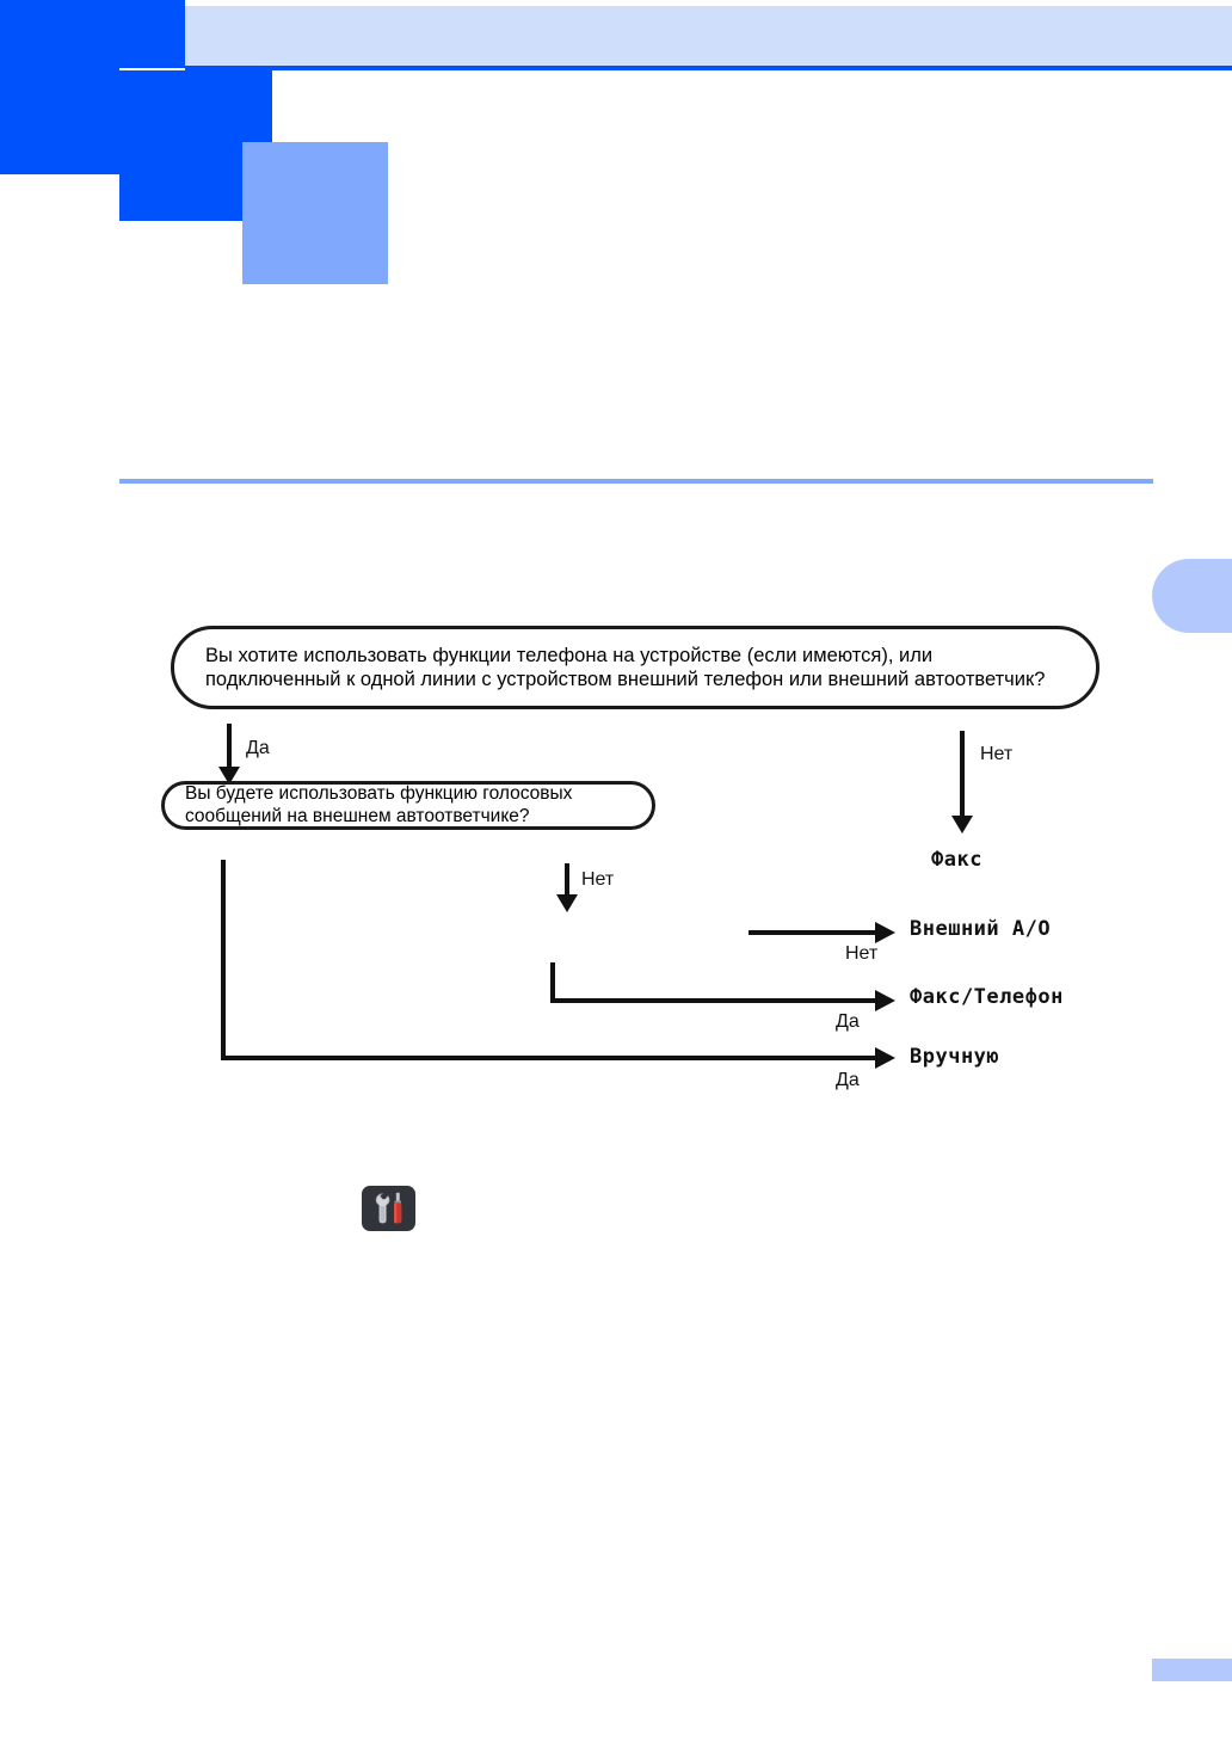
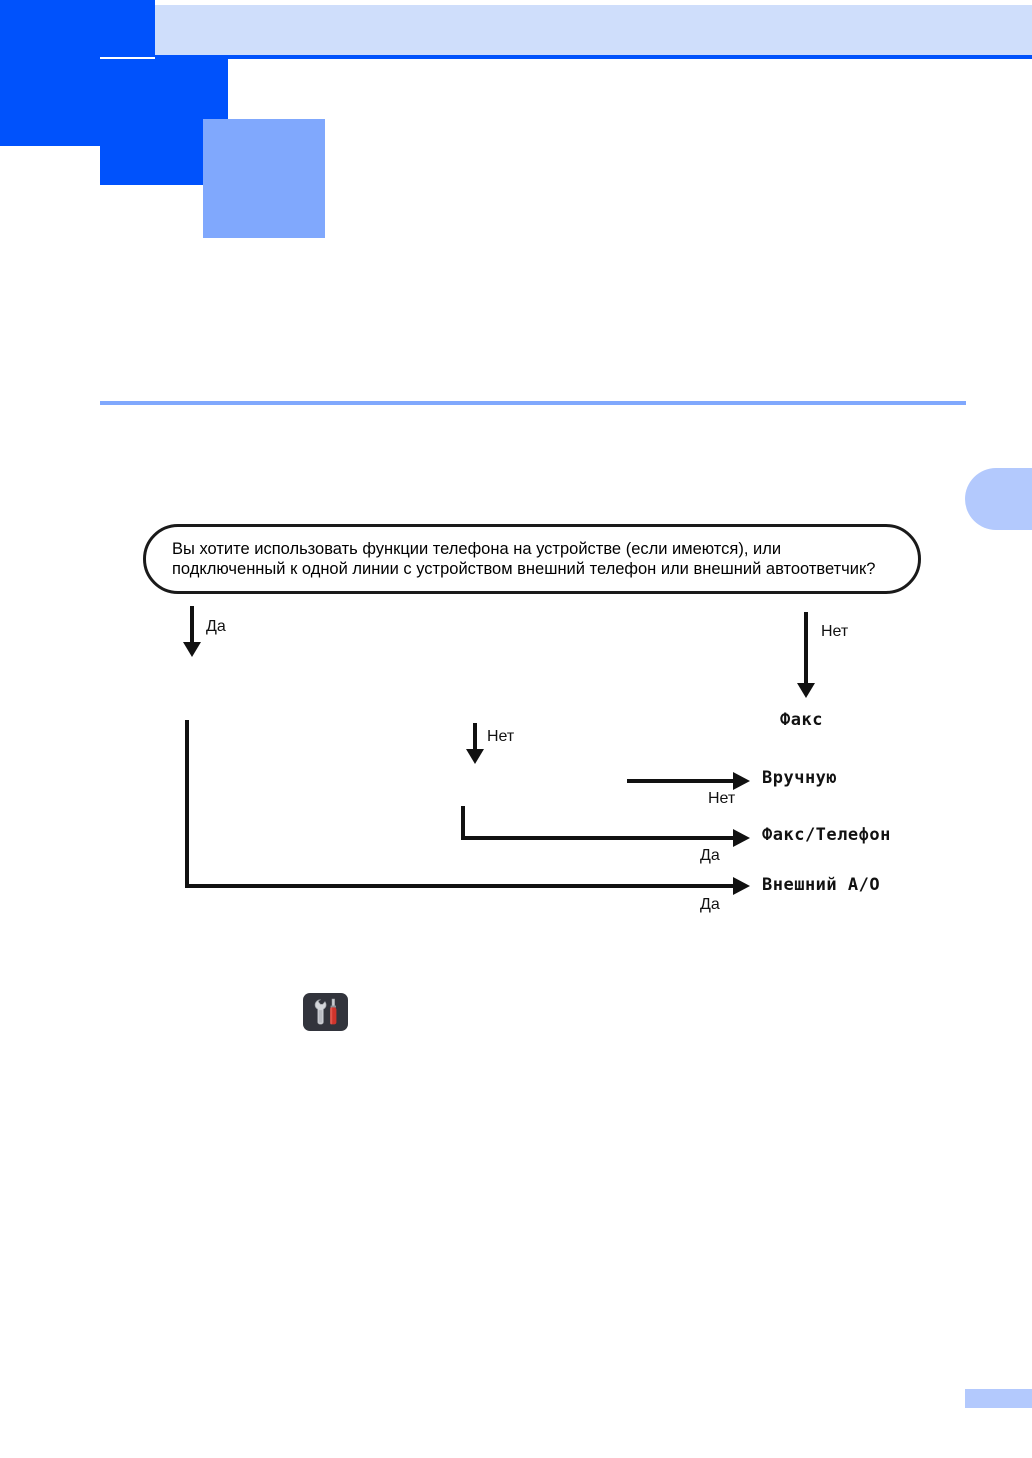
  Вы хотите использовать функции телефона на устройстве (если имеются), или
  подключенный к одной линии с устройством внешний телефон или внешний автоответчик?
  Да
  Нет
  Факс
- Вы будете использовать функцию голосовых
- сообщений на внешнем автоответчике?
  Нет
  Нет
- Внешний А/О
+ Вручную
  Да
  Факс/Телефон
  Да
- Вручную
+ Внешний А/О
